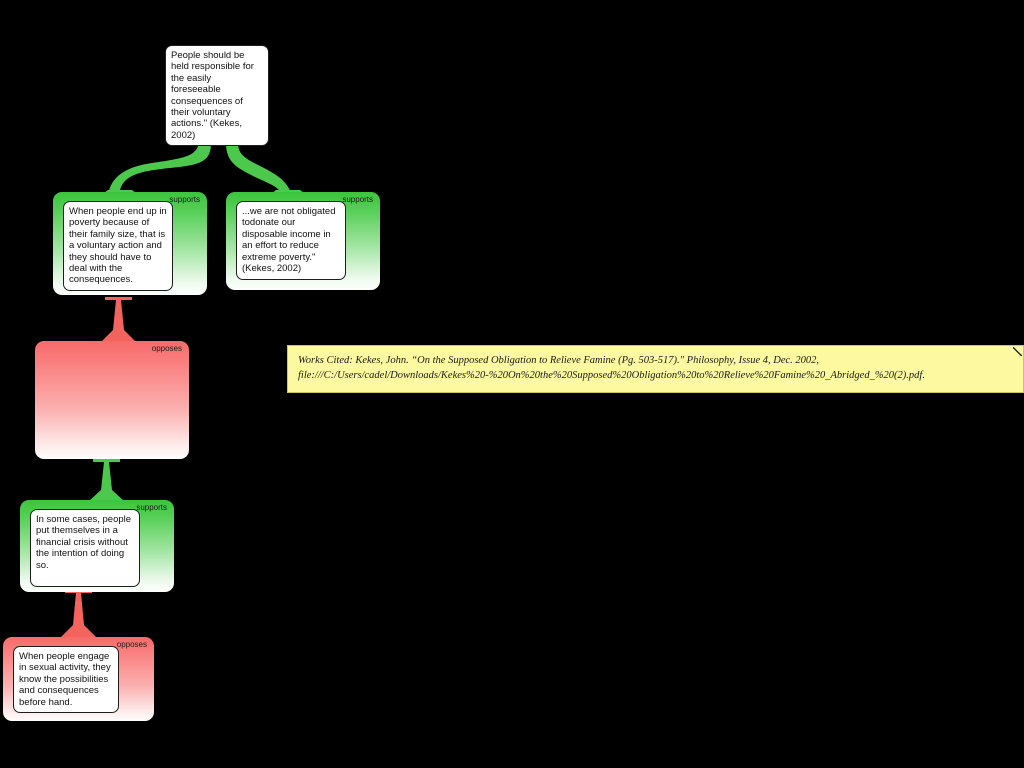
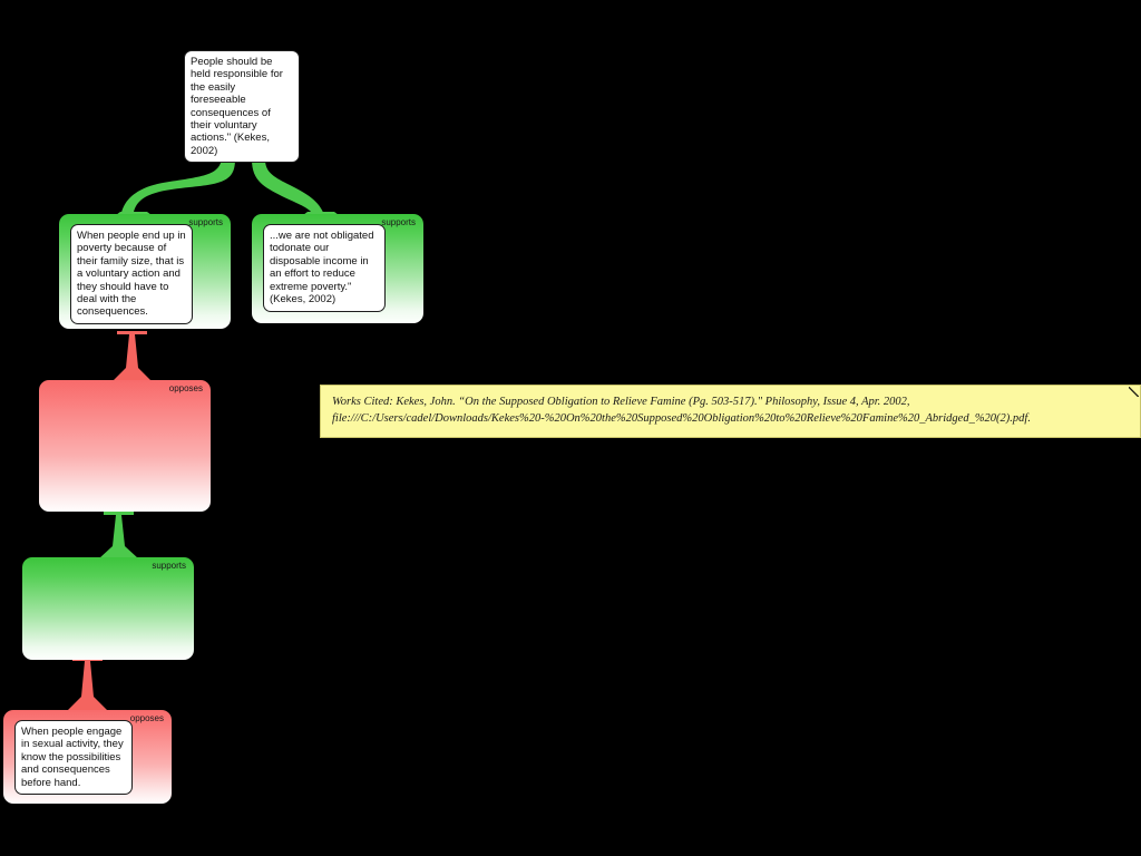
  People should be held responsible for the easily foreseeable consequences of their voluntary actions." (Kekes, 2002)
  supports
  When people end up in poverty because of their family size, that is a voluntary action and they should have to deal with the consequences.
  supports
  ...we are not obligated todonate our disposable income in an effort to reduce extreme poverty." (Kekes, 2002)
  opposes
  supports
- In some cases, people put themselves in a financial crisis without the intention of doing so.
  opposes
  When people engage in sexual activity, they know the possibilities and consequences before hand.
- Works Cited: Kekes, John. “On the Supposed Obligation to Relieve Famine (Pg. 503-517)." Philosophy, Issue 4, Dec. 2002,
+ Works Cited: Kekes, John. “On the Supposed Obligation to Relieve Famine (Pg. 503-517)." Philosophy, Issue 4, Apr. 2002,
  file:///C:/Users/cadel/Downloads/Kekes%20-%20On%20the%20Supposed%20Obligation%20to%20Relieve%20Famine%20_Abridged_%20(2).pdf.
